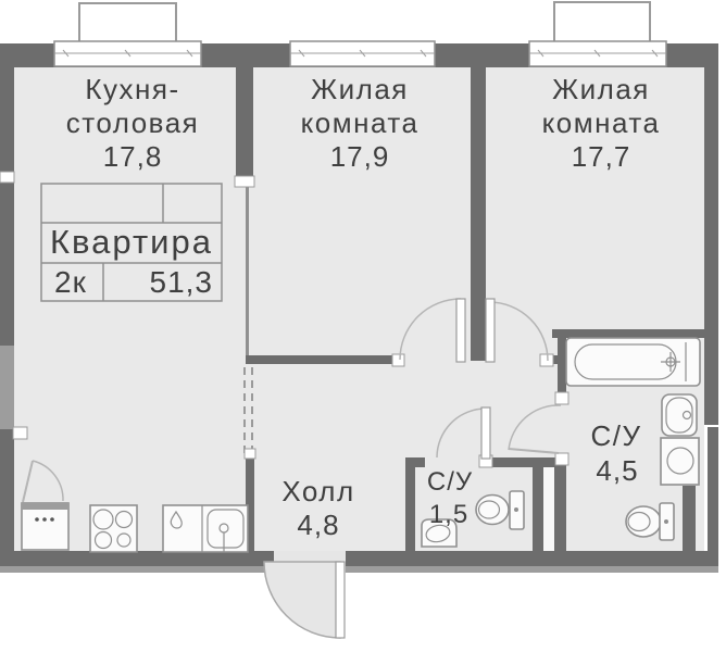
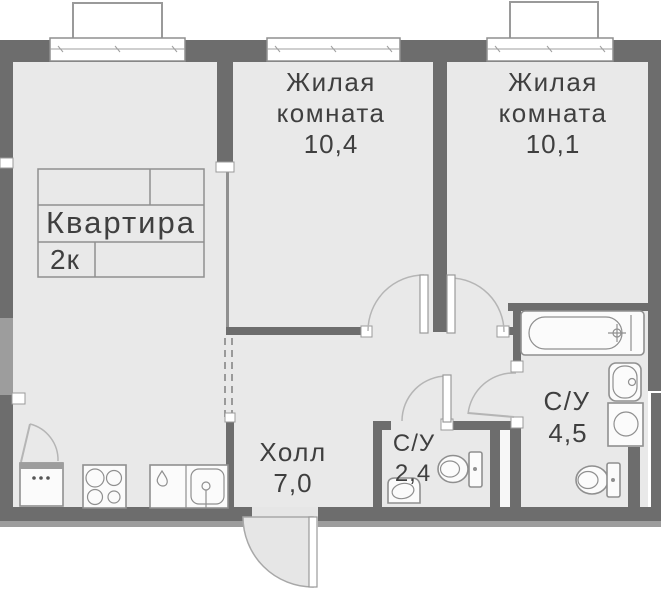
  Квартира
  2к
- 51,3
- Кухня-
- столовая
- 17,8
  Жилая
  комната
- 17,9
+ 10,4
  Жилая
  комната
- 17,7
+ 10,1
  Холл
- 4,8
+ 7,0
  С/У
  4,5
  С/У
- 1,5
+ 2,4
